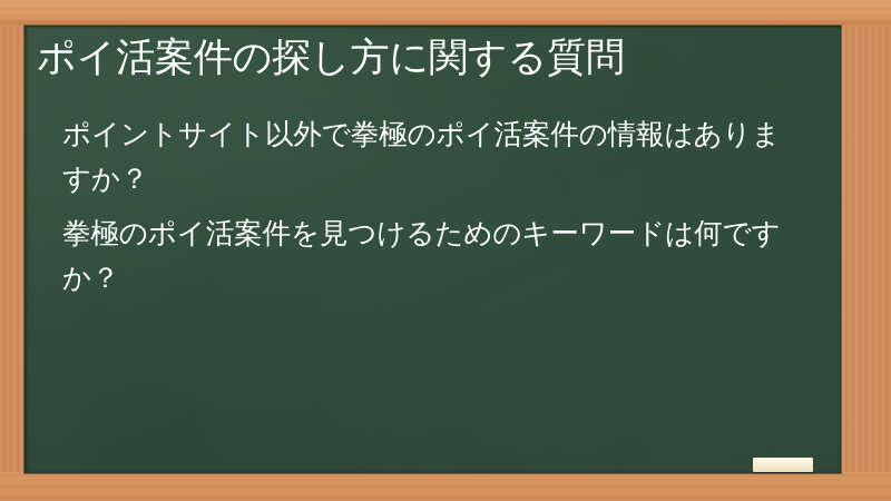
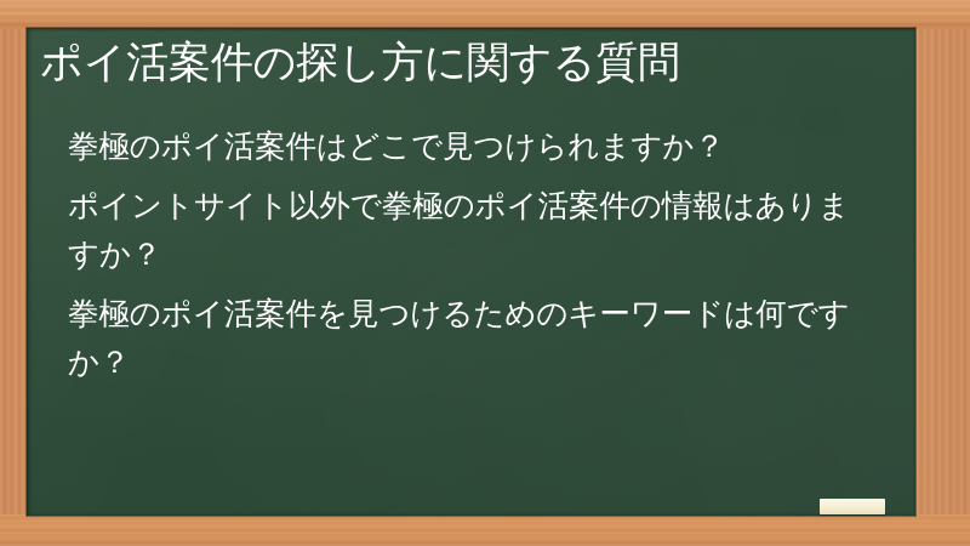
  ポイ活案件の探し方に関する質問
+ 拳極のポイ活案件はどこで見つけられますか？
  ポイントサイト以外で拳極のポイ活案件の情報はありますか？
  拳極のポイ活案件を見つけるためのキーワードは何ですか？
